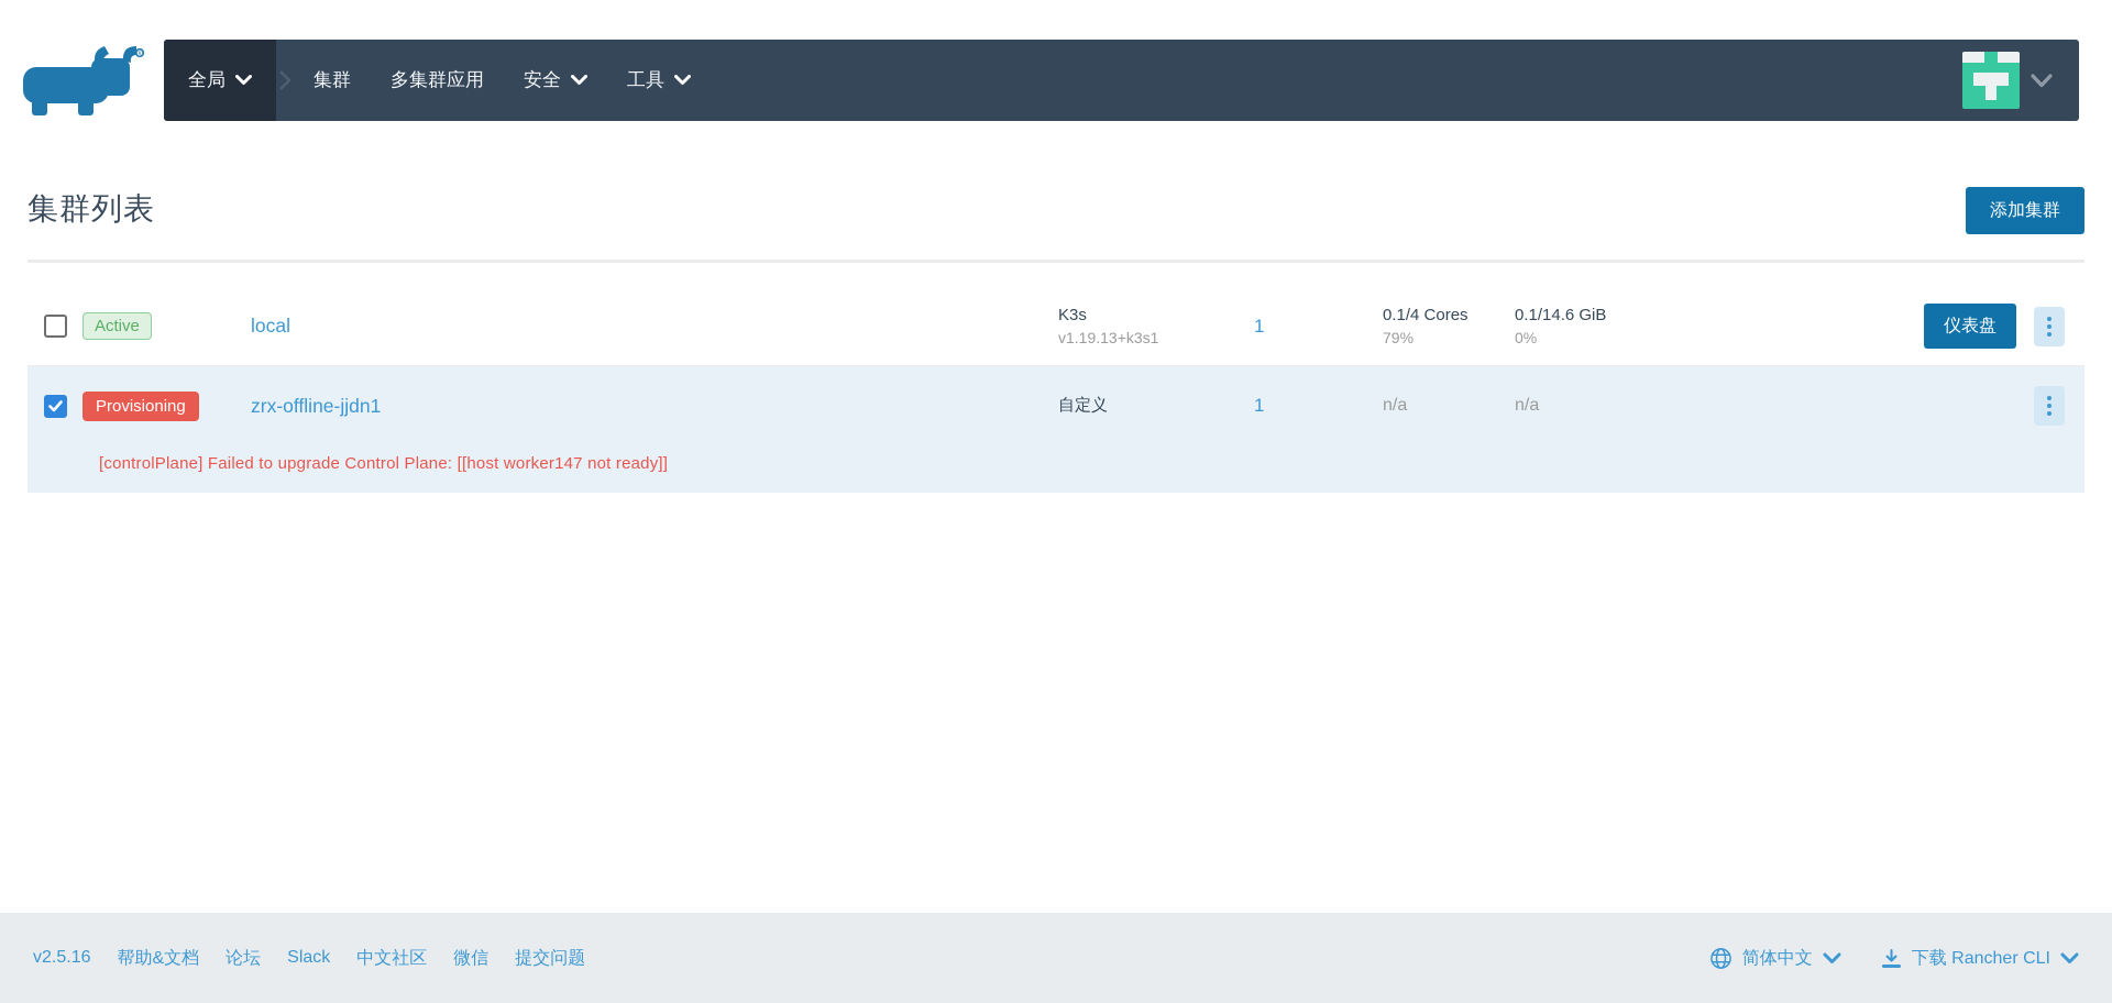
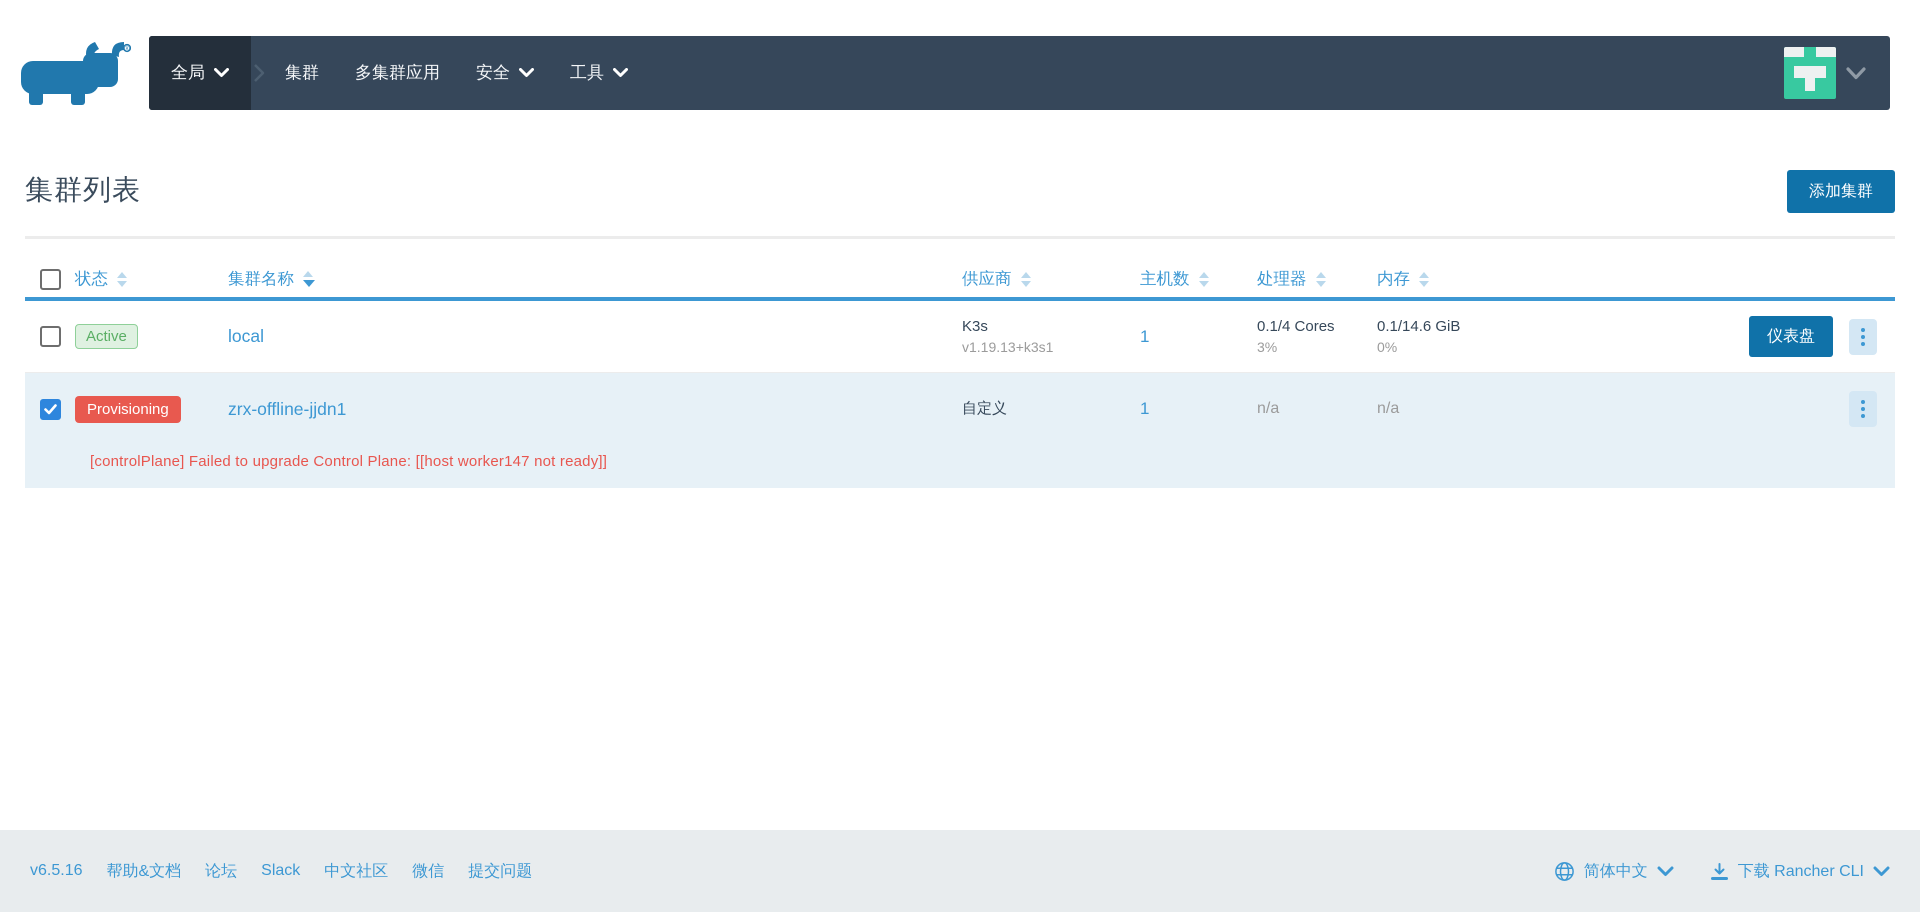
  全局
  集群
  多集群应用
  安全
  工具
  集群列表
  添加集群
+ 状态
+ 集群名称
+ 供应商
+ 主机数
+ 处理器
+ 内存
  Active
  local
  K3s
  v1.19.13+k3s1
  1
  0.1/4 Cores
- 79%
+ 3%
  0.1/14.6 GiB
  0%
  仪表盘
  Provisioning
  zrx-offline-jjdn1
  自定义
  1
  n/a
  n/a
  [controlPlane] Failed to upgrade Control Plane: [[host worker147 not ready]]
- v2.5.16
+ v6.5.16
  帮助&文档
  论坛
  Slack
  中文社区
  微信
  提交问题
  简体中文
  下载 Rancher CLI
